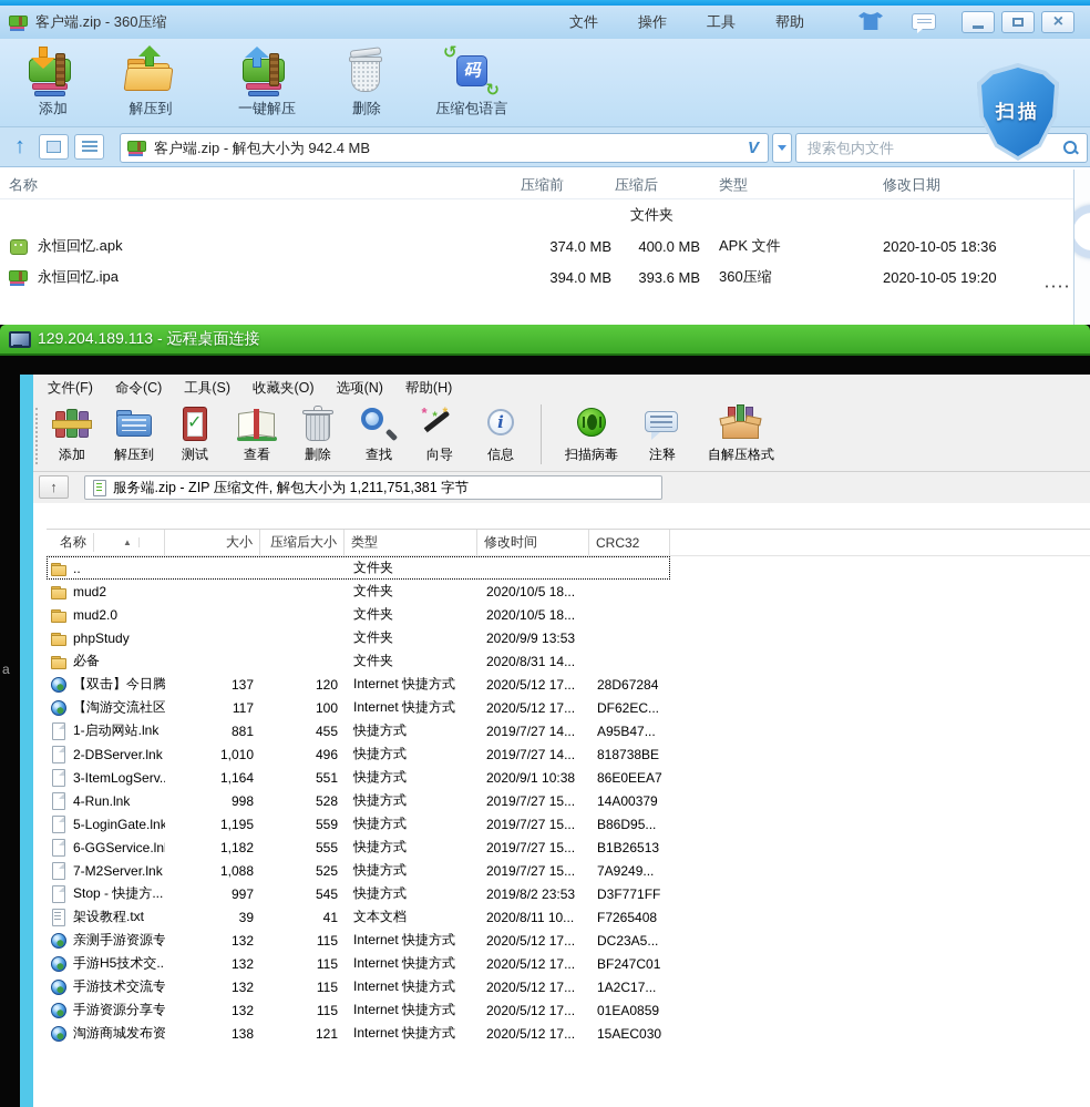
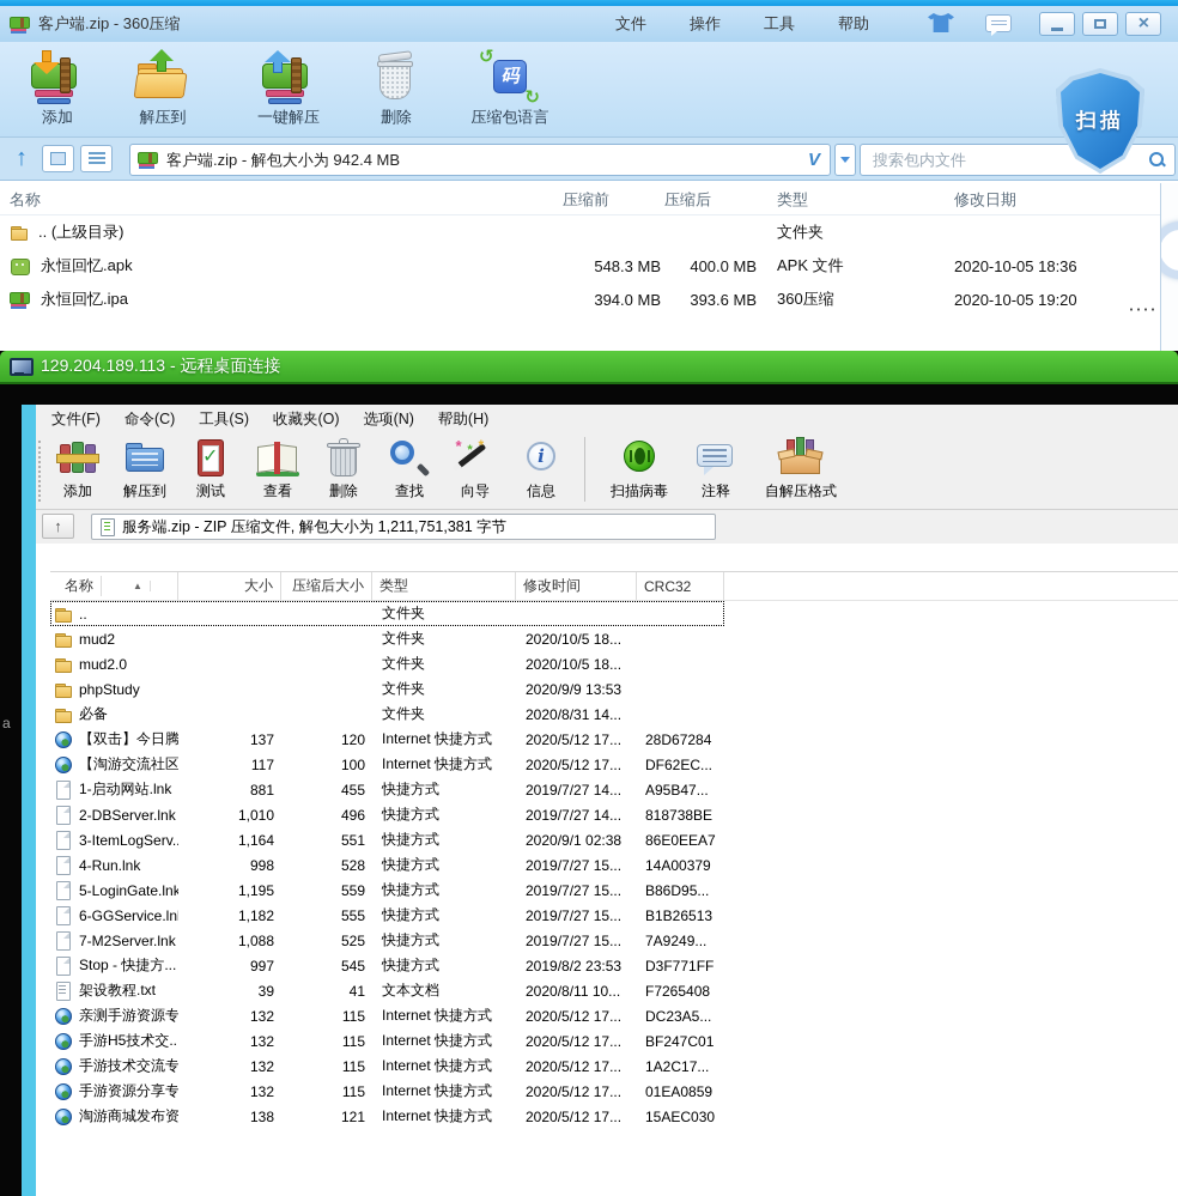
  客户端.zip - 360压缩
  文件
  操作
  工具
  帮助
  ×
  添加
  解压到
  一键解压
  删除
  码
  压缩包语言
  扫描
  ↑
  客户端.zip - 解包大小为 942.4 MB
  V
  搜索包内文件
  名称
  压缩前
  压缩后
  类型
  修改日期
+ .. (上级目录)
  文件夹
  永恒回忆.apk
- 374.0 MB
+ 548.3 MB
  400.0 MB
  APK 文件
  2020-10-05 18:36
  永恒回忆.ipa
  394.0 MB
  393.6 MB
  360压缩
  2020-10-05 19:20
  129.204.189.113 - 远程桌面连接
  a
  文件(F)
  命令(C)
  工具(S)
  收藏夹(O)
  选项(N)
  帮助(H)
  添加
  解压到
  测试
  查看
  删除
  查找
  向导
  信息
  扫描病毒
  注释
  自解压格式
  ↑
  服务端.zip - ZIP 压缩文件, 解包大小为 1,211,751,381 字节
  名称
  ▲
  大小
  压缩后大小
  类型
  修改时间
  CRC32
  ..
  文件夹
  mud2
  文件夹
  2020/10/5 18...
  mud2.0
  文件夹
  2020/10/5 18...
  phpStudy
  文件夹
  2020/9/9 13:53
  必备
  文件夹
  2020/8/31 14...
  【双击】今日腾
  137
  120
  Internet 快捷方式
  2020/5/12 17...
  28D67284
  【淘游交流社区
  117
  100
  Internet 快捷方式
  2020/5/12 17...
  DF62EC...
  1-启动网站.lnk
  881
  455
  快捷方式
  2019/7/27 14...
  A95B47...
  2-DBServer.lnk
  1,010
  496
  快捷方式
  2019/7/27 14...
  818738BE
  3-ItemLogServ..
  1,164
  551
  快捷方式
- 2020/9/1 10:38
+ 2020/9/1 02:38
  86E0EEA7
  4-Run.lnk
  998
  528
  快捷方式
  2019/7/27 15...
  14A00379
  5-LoginGate.lnk
  1,195
  559
  快捷方式
  2019/7/27 15...
  B86D95...
  6-GGService.ln
  1,182
  555
  快捷方式
  2019/7/27 15...
  B1B26513
  7-M2Server.lnk
  1,088
  525
  快捷方式
  2019/7/27 15...
  7A9249...
  Stop - 快捷方...
  997
  545
  快捷方式
  2019/8/2 23:53
  D3F771FF
  架设教程.txt
  39
  41
  文本文档
  2020/8/11 10...
  F7265408
  亲测手游资源专
  132
  115
  Internet 快捷方式
  2020/5/12 17...
  DC23A5...
  手游H5技术交..
  132
  115
  Internet 快捷方式
  2020/5/12 17...
  BF247C01
  手游技术交流专
  132
  115
  Internet 快捷方式
  2020/5/12 17...
  1A2C17...
  手游资源分享专
  132
  115
  Internet 快捷方式
  2020/5/12 17...
  01EA0859
  淘游商城发布资
  138
  121
  Internet 快捷方式
  2020/5/12 17...
  15AEC030
